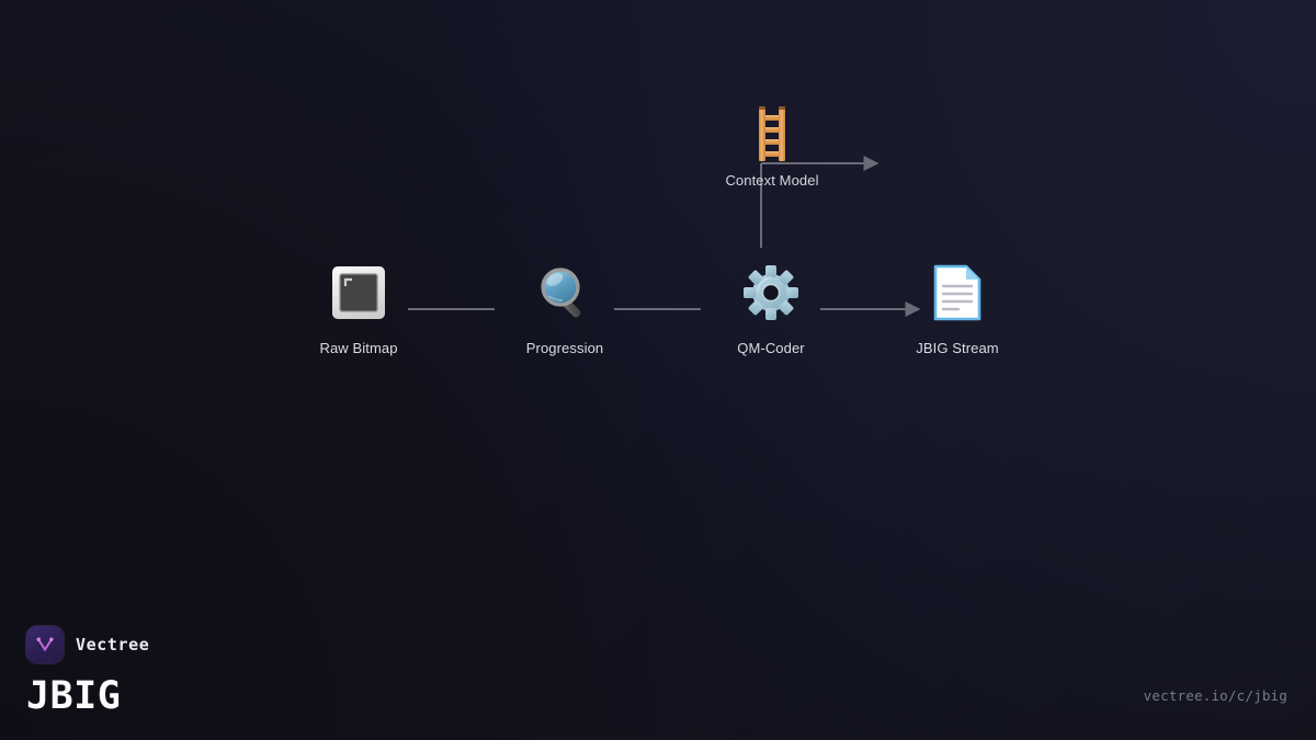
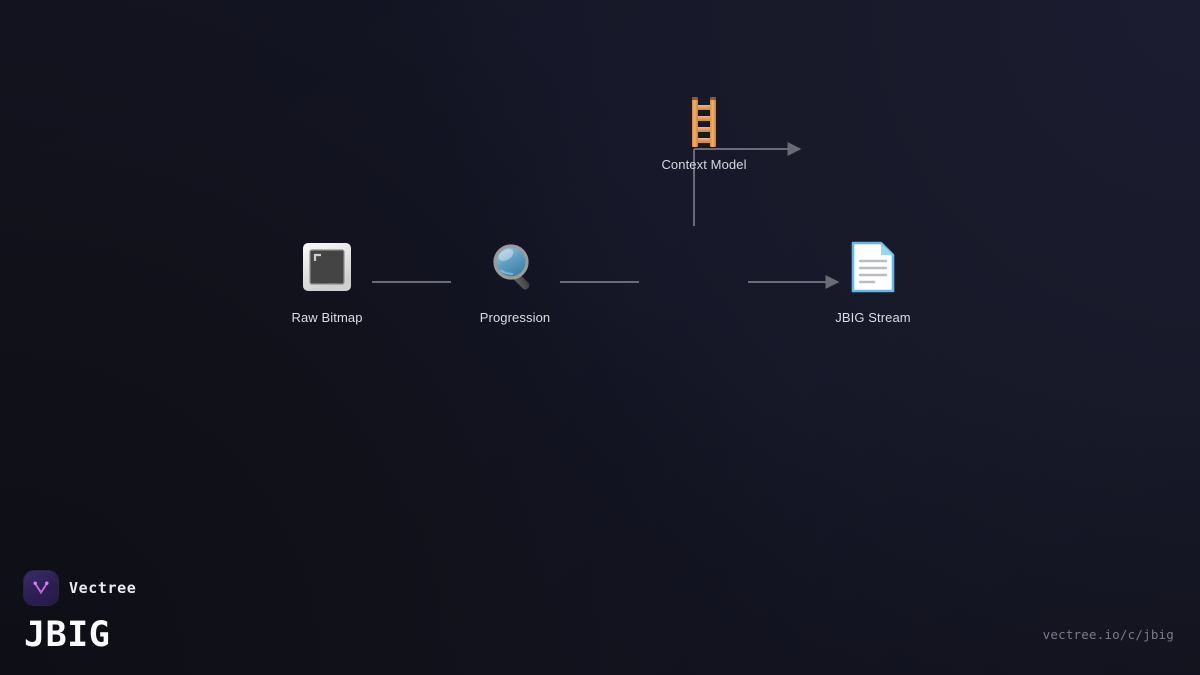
  Context Model
  Raw Bitmap
  Progression
- QM-Coder
  JBIG Stream
  Vectree
  JBIG
  vectree.io/c/jbig
